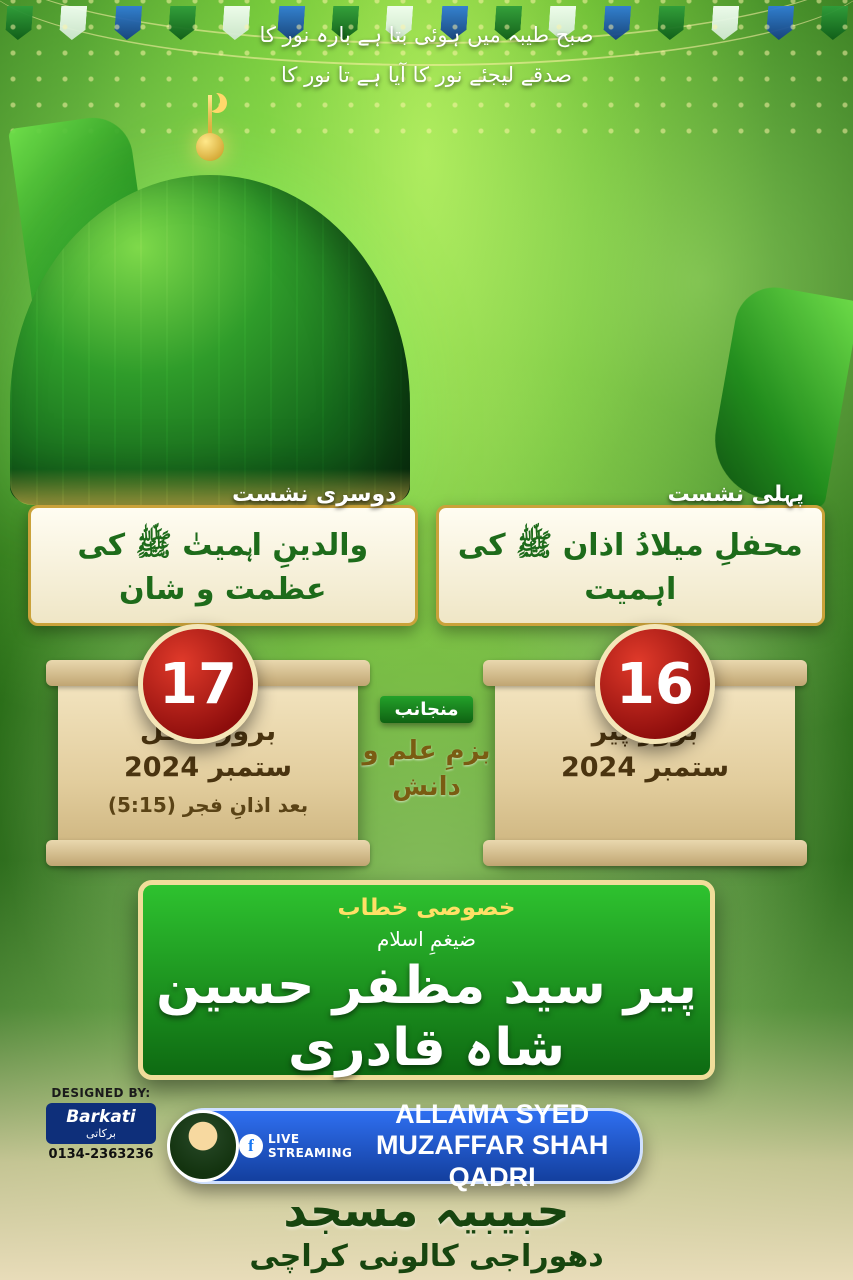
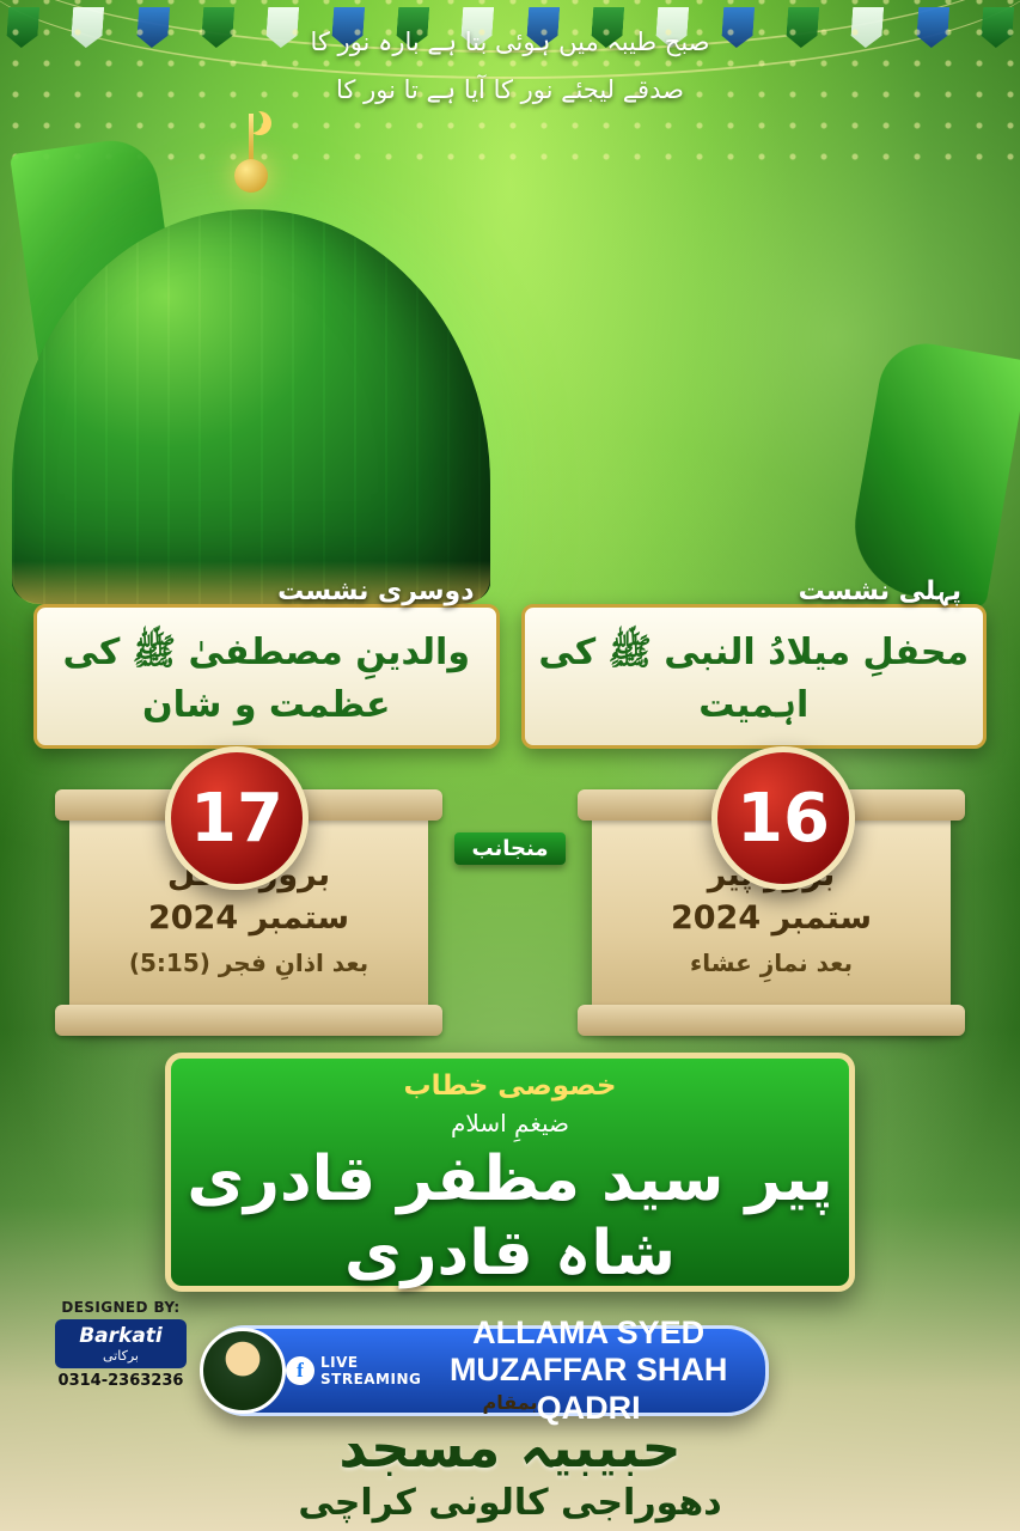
  صبح طیبہ میں ہوئی بتا ہے بارہ نور کا
  صدقے لیجئے نور کا آیا ہے تا نور کا
  پہلی نشست
- محفلِ میلادُ اذان ﷺ کی اہمیت
+ محفلِ میلادُ النبی ﷺ کی اہمیت
  دوسری نشست
- والدینِ اہمیتٰ ﷺ کی عظمت و شان
+ والدینِ مصطفیٰ ﷺ کی عظمت و شان
  ستمبر 2024
+ بعد نمازِ عشاء
  16
  ستمبر 2024
  بعد اذانِ فجر (5:15)
  17
  منجانب
- بزمِ علم و دانش
  خصوصی خطاب
  ضیغمِ اسلام
- پیر سید مظفر حسین شاہ قادری
+ پیر سید مظفر قادری شاہ قادری
  DESIGNED BY:
  Barkati
  برکاتی
- 0134-2363236
+ 0314-2363236
  f
  LIVE
  STREAMING
  ALLAMA SYED
  MUZAFFAR SHAH QADRI
+ بمقام
  حبیبیہ مسجد
  دھوراجی کالونی کراچی
